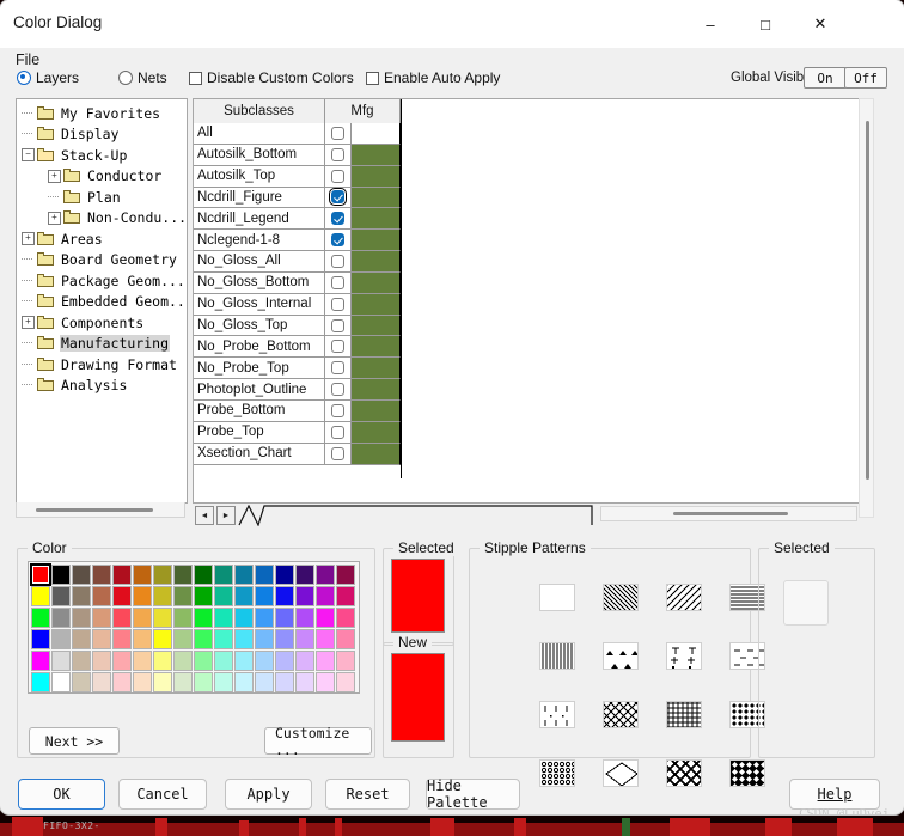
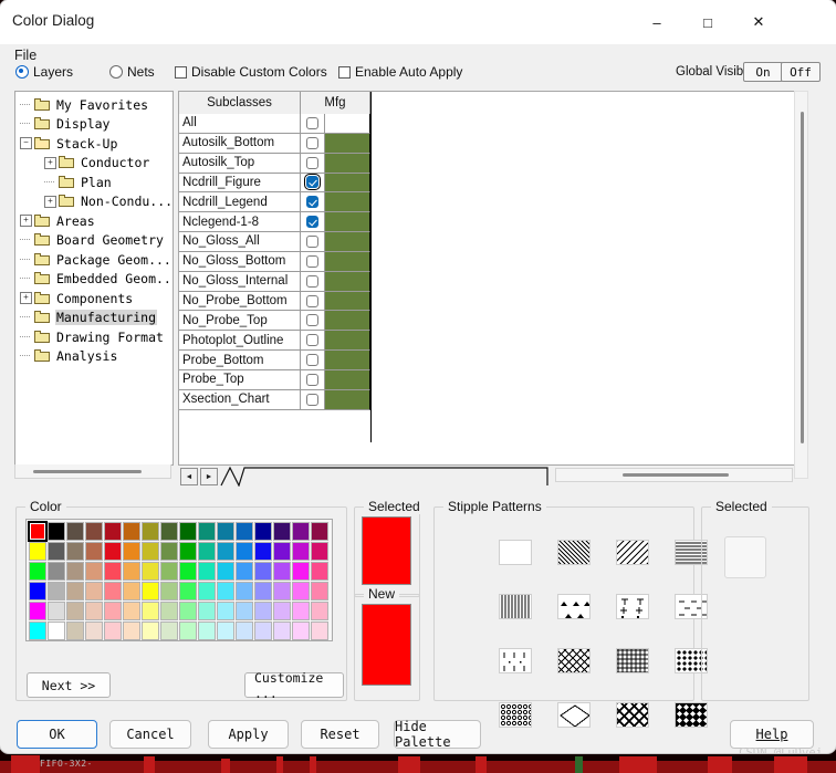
  FIFO-3X2-
  Color Dialog
  –
  □
  ✕
  File
  Layers
  Nets
  Disable Custom Colors
  Enable Auto Apply
  On
  Off
  My Favorites
  Display
  −
  Stack-Up
  +
  Conductor
  Plan
  +
  Non-Condu...
  +
  Areas
  Board Geometry
  Package Geom...
  Embedded Geom..
  +
  Components
  Manufacturing
  Drawing Format
  Analysis
  Subclasses
  Mfg
  All
  Autosilk_Bottom
  Autosilk_Top
  Ncdrill_Figure
  Ncdrill_Legend
  Nclegend-1-8
  No_Gloss_All
  No_Gloss_Bottom
  No_Gloss_Internal
- No_Gloss_Top
  No_Probe_Bottom
  No_Probe_Top
  Photoplot_Outline
  Probe_Bottom
  Probe_Top
  Xsection_Chart
  Color
  Next >>
  Customize ...
  Selected
  New
  Stipple Patterns
  Selected
  OK
  Cancel
  Apply
  Reset
  Hide Palette
  Help
